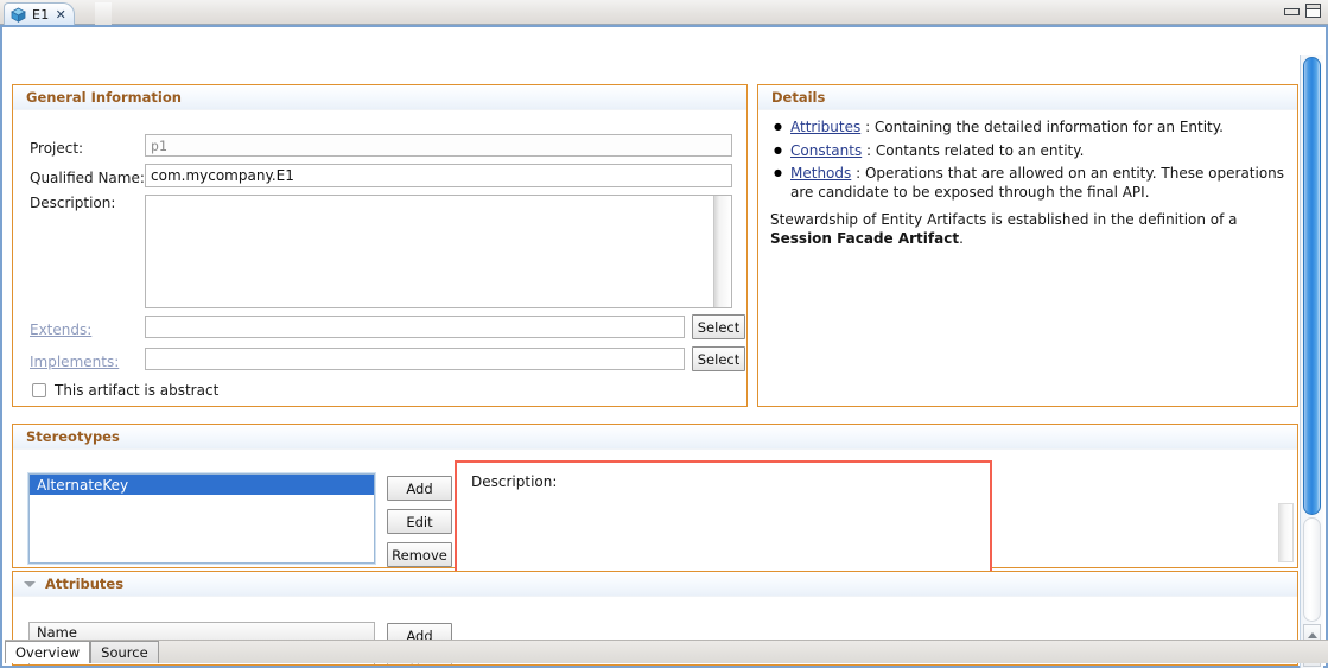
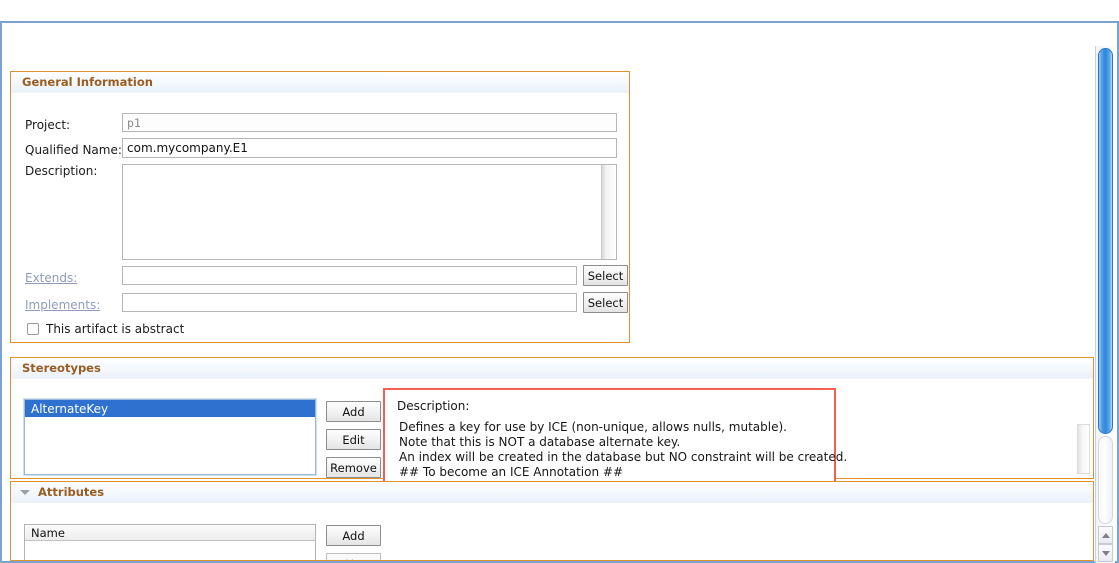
- E1
- ✕
  General Information
  Project:
  p1
  Qualified Name:
  com.mycompany.E1
  Description:
  Extends:
  Select
  Implements:
  Select
  This artifact is abstract
- Details
- Attributes : Containing the detailed information for an Entity.
- Constants : Contants related to an entity.
- Methods : Operations that are allowed on an entity. These operations are candidate to be exposed through the final API.
- Stewardship of Entity Artifacts is established in the definition of a Session Facade Artifact.
  Stereotypes
  AlternateKey
  Add
  Edit
  Remove
  Description:
+ Defines a key for use by ICE (non-unique, allows nulls, mutable).
+ Note that this is NOT a database alternate key.
+ An index will be created in the database but NO constraint will be created.
+ ## To become an ICE Annotation ##
  Attributes
  Name
  Add
- Overview
- Source
